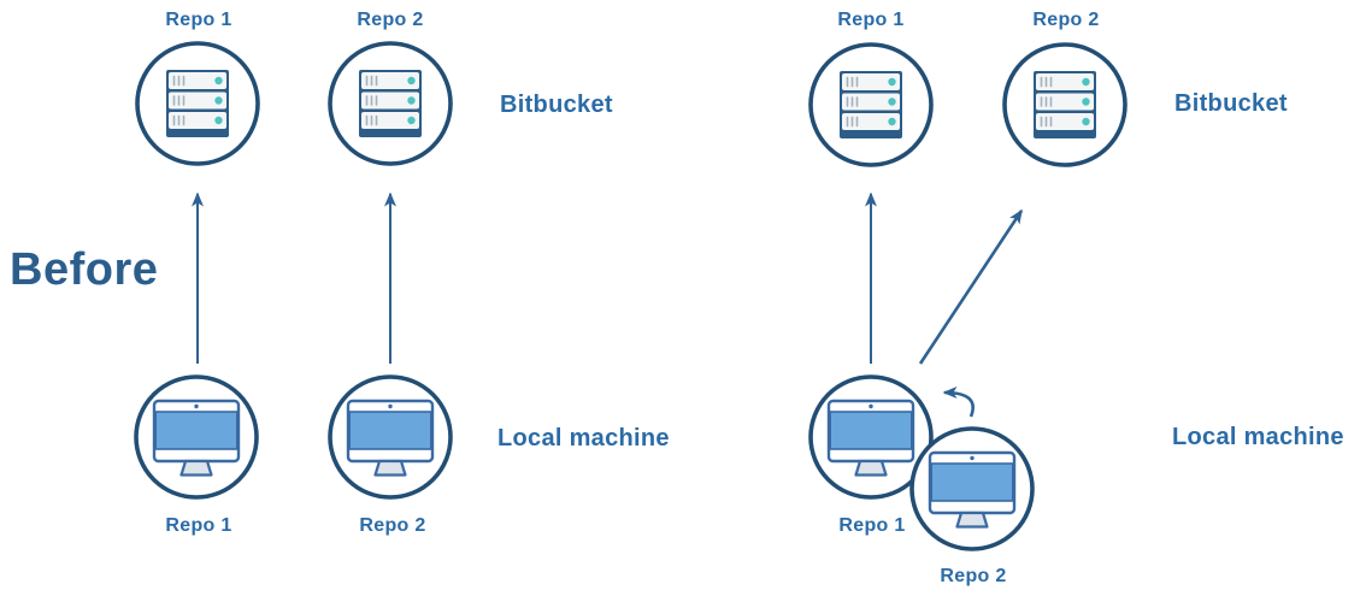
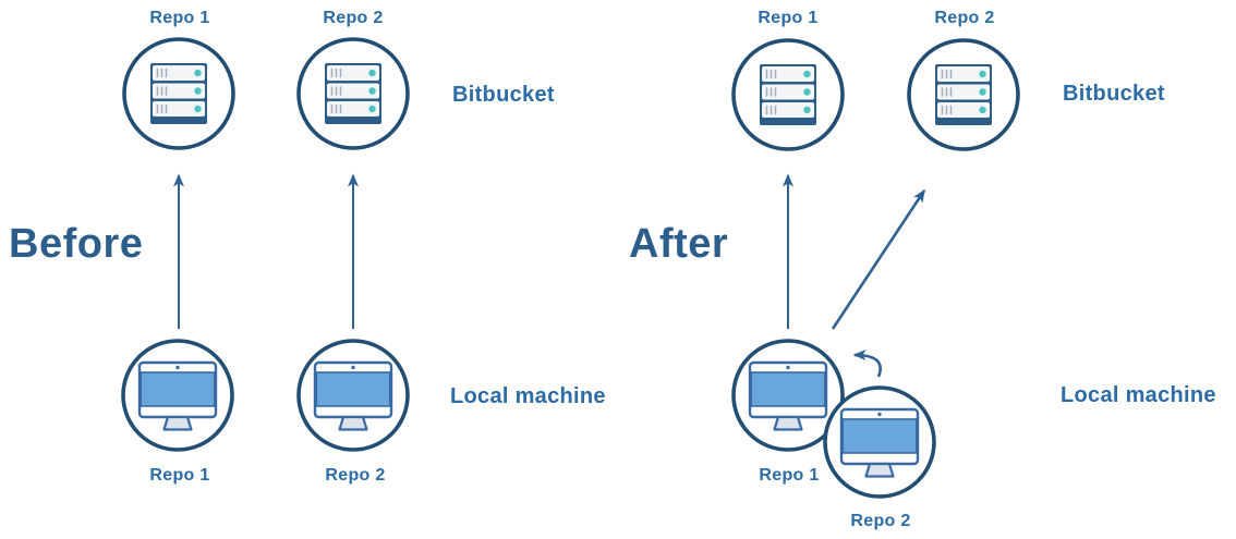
  Before
  Repo 1
  Repo 2
  Bitbucket
  Local machine
  Repo 1
  Repo 2
+ After
  Repo 1
  Repo 2
  Bitbucket
  Local machine
  Repo 1
  Repo 2
